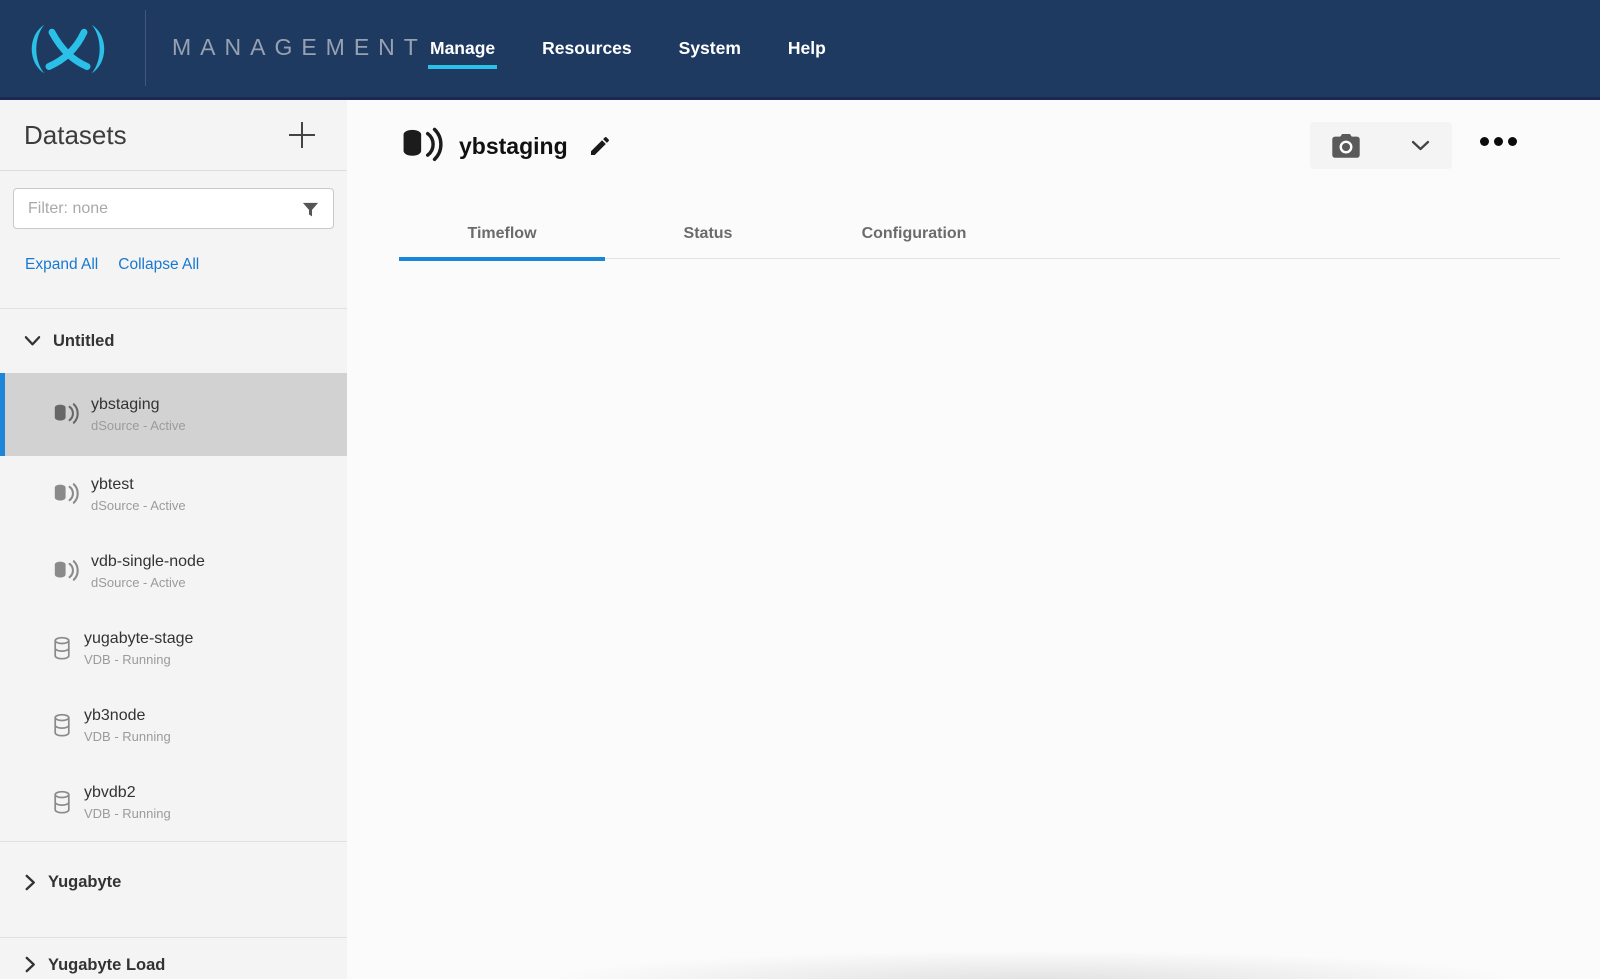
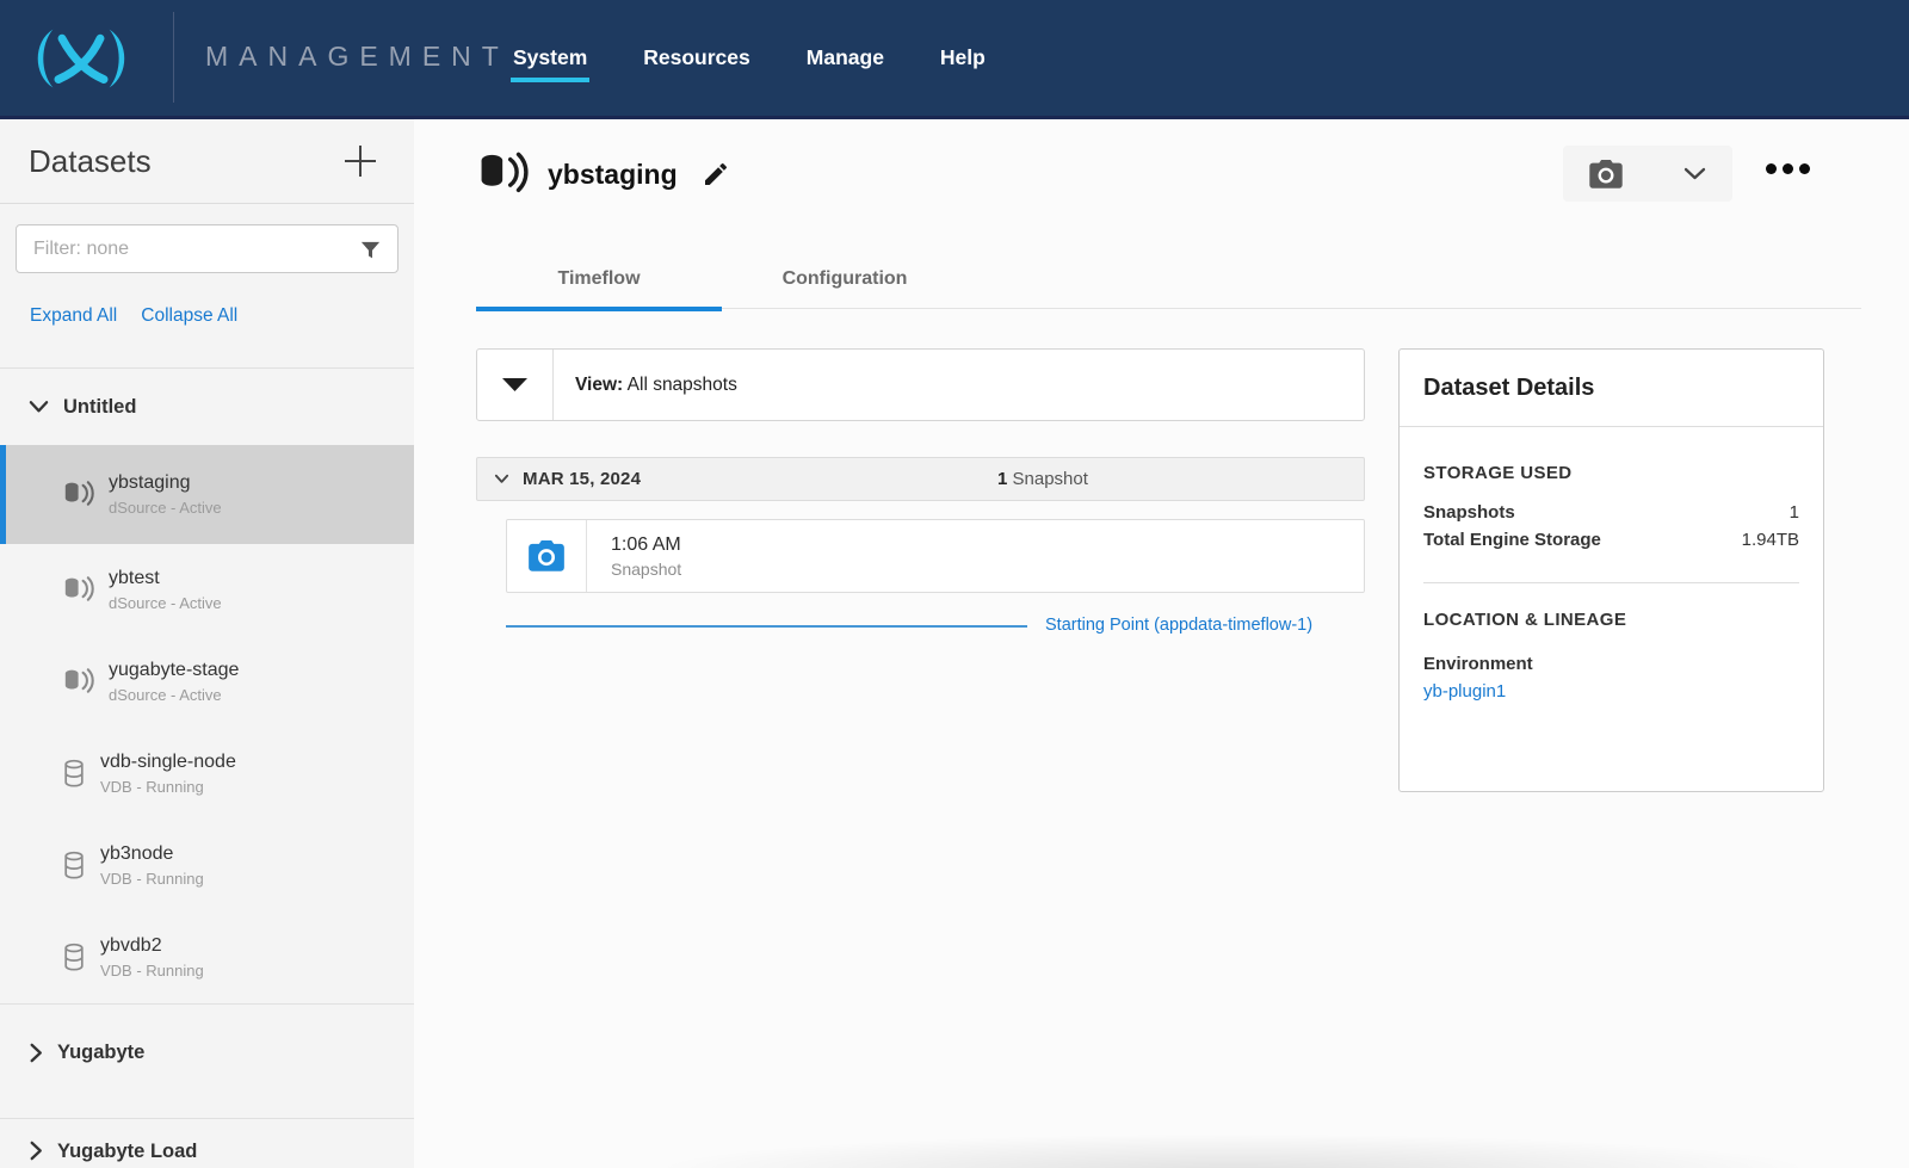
  MANAGEMENT
- Manage
+ System
  Resources
- System
+ Manage
  Help
  Datasets
  Filter: none
  Expand All
  Collapse All
  Untitled
  ybstaging
  dSource - Active
  ybtest
  dSource - Active
- vdb-single-node
+ yugabyte-stage
  dSource - Active
- yugabyte-stage
+ vdb-single-node
  VDB - Running
  yb3node
  VDB - Running
  ybvdb2
  VDB - Running
  Yugabyte
  Yugabyte Load
  ybstaging
  Timeflow
- Status
  Configuration
+ View: All snapshots
+ MAR 15, 2024
+ 1 Snapshot
+ 1:06 AM
+ Snapshot
+ Starting Point (appdata-timeflow-1)
+ Dataset Details
+ STORAGE USED
+ Snapshots
+ 1
+ Total Engine Storage
+ 1.94TB
+ LOCATION & LINEAGE
+ Environment
+ yb-plugin1
